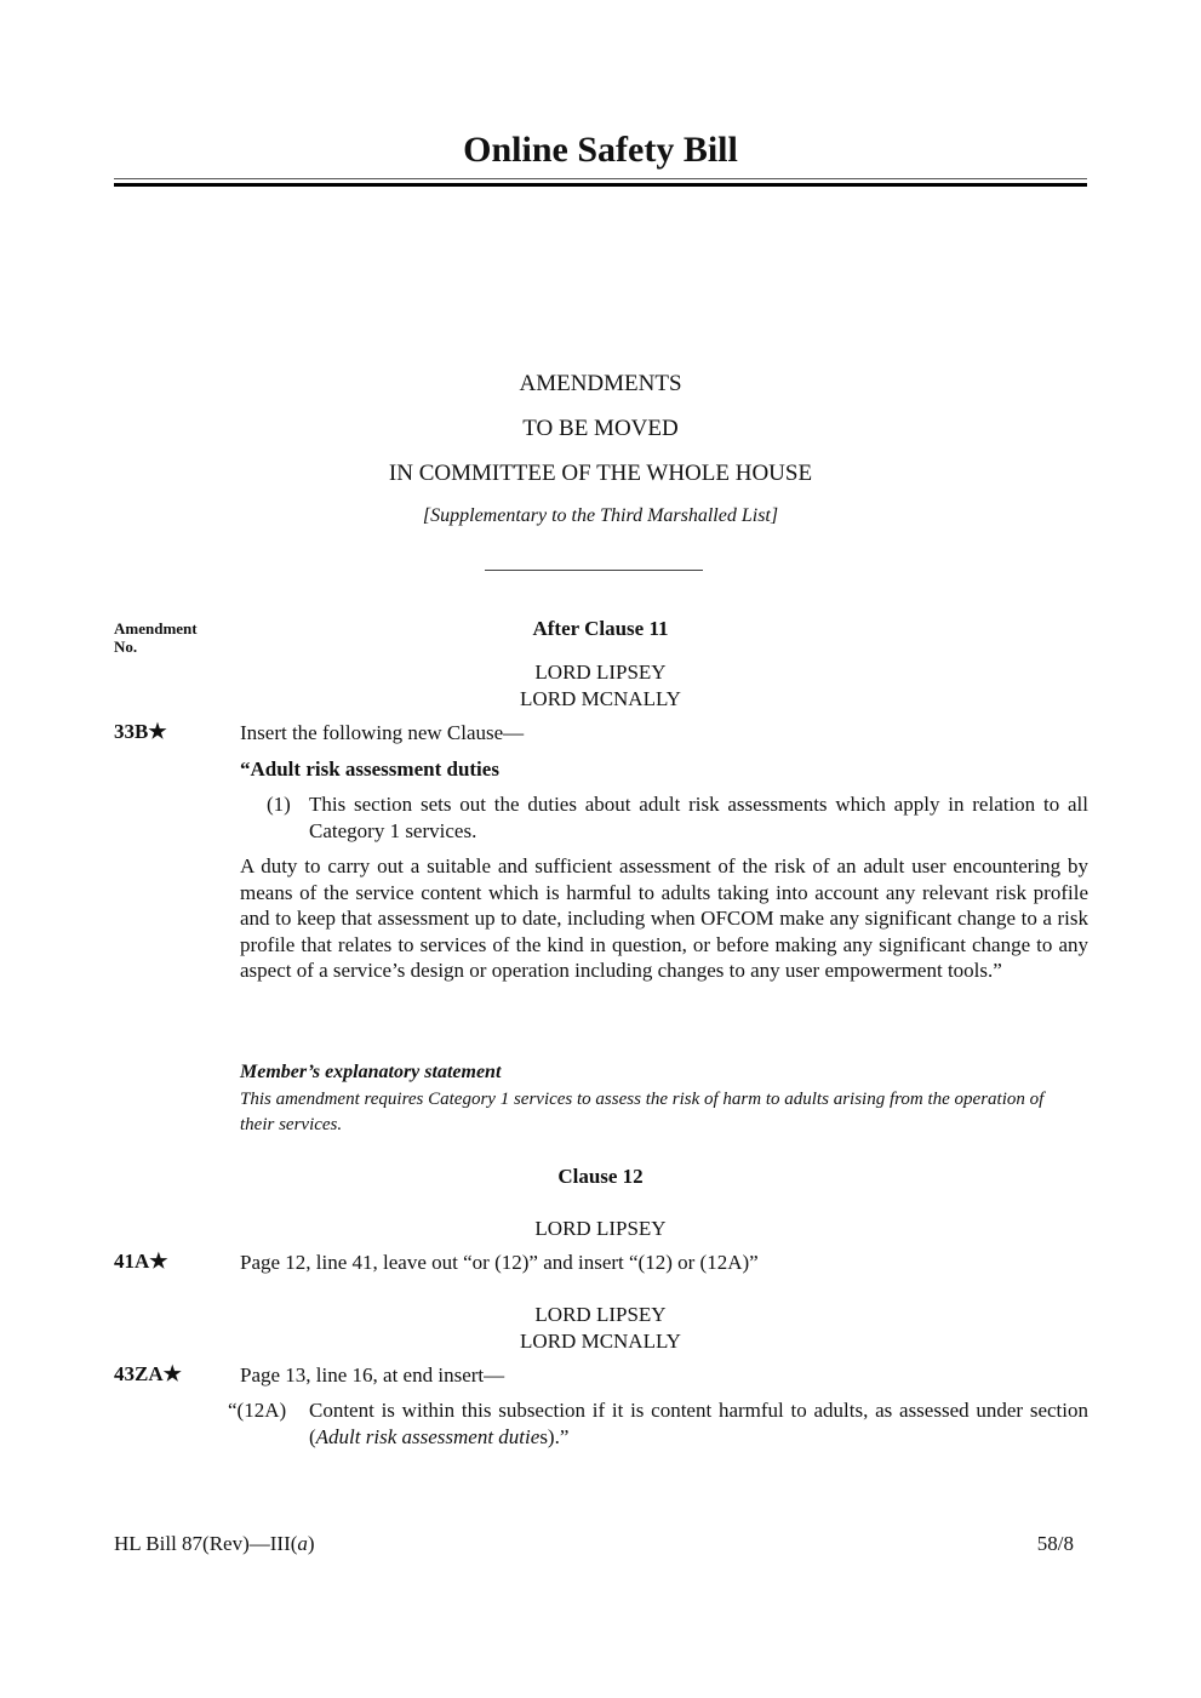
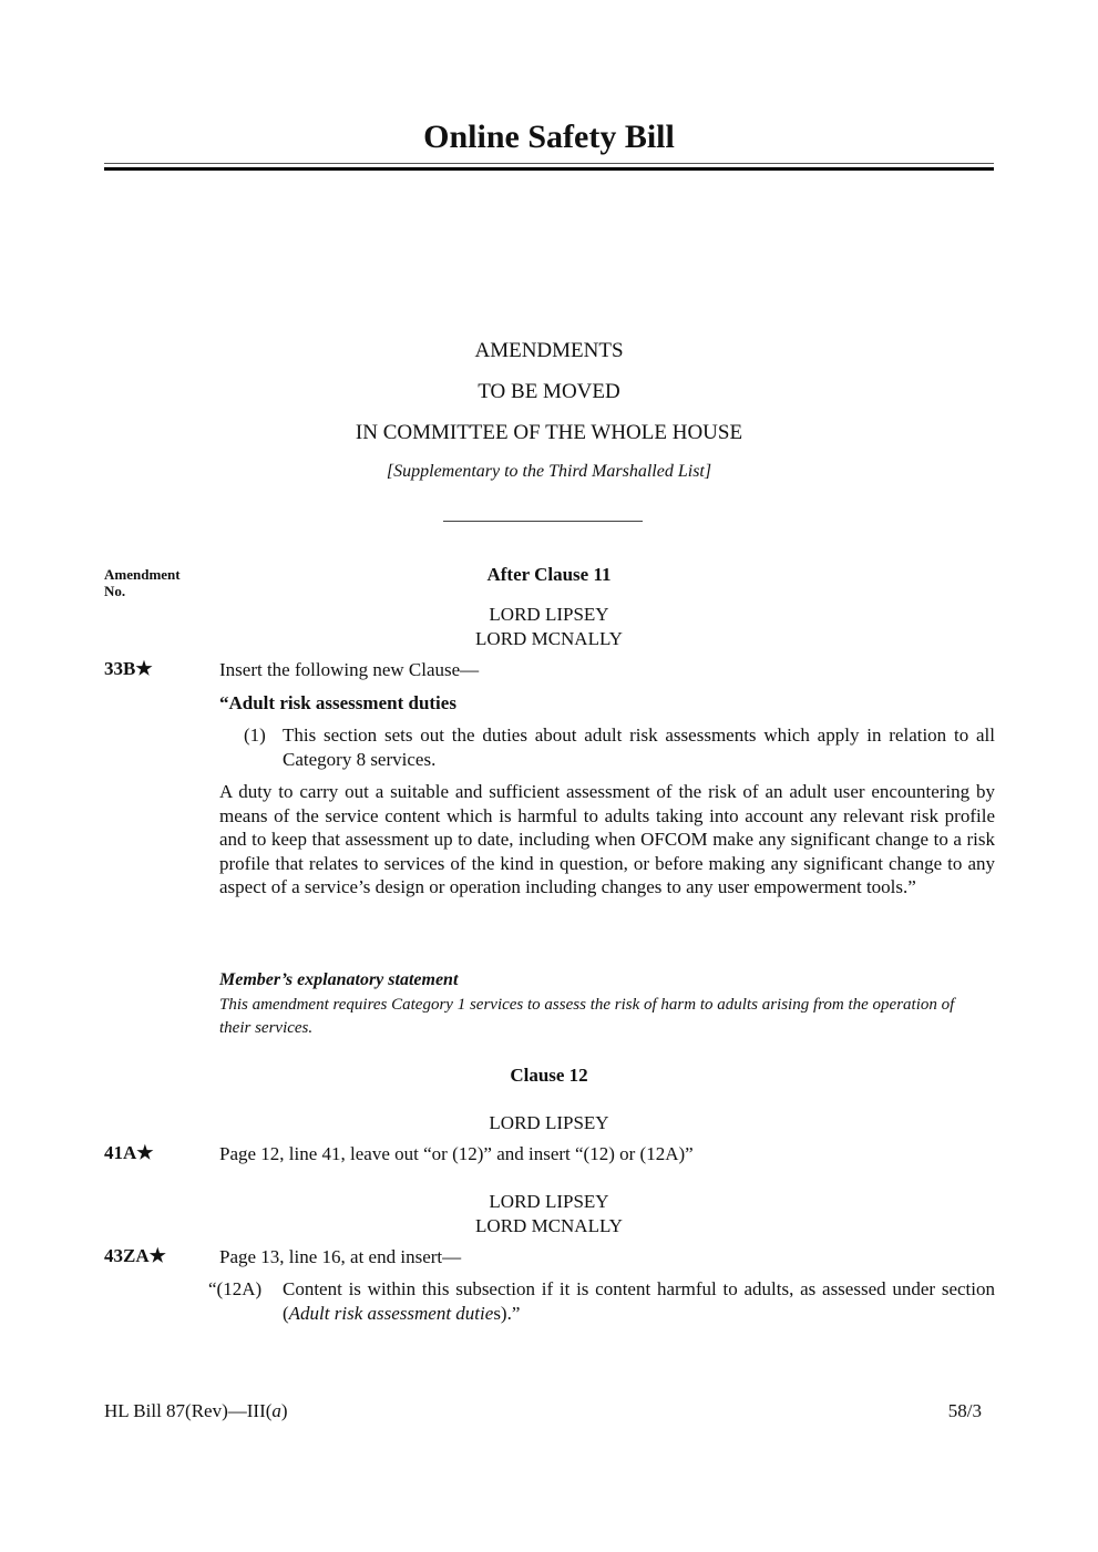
  Online Safety Bill
  AMENDMENTS
  TO BE MOVED
  IN COMMITTEE OF THE WHOLE HOUSE
  [Supplementary to the Third Marshalled List]
  Amendment
  No.
  After Clause 11
  LORD LIPSEY
  LORD MCNALLY
  33B★
  Insert the following new Clause—
  “Adult risk assessment duties
  (1)
- This section sets out the duties about adult risk assessments which apply in relation to all Category 1 services.
+ This section sets out the duties about adult risk assessments which apply in relation to all Category 8 services.
  A duty to carry out a suitable and sufficient assessment of the risk of an adult user encountering by means of the service content which is harmful to adults taking into account any relevant risk profile and to keep that assessment up to date, including when OFCOM make any significant change to a risk profile that relates to services of the kind in question, or before making any significant change to any aspect of a service’s design or operation including changes to any user empowerment tools.”
  Member’s explanatory statement
  This amendment requires Category 1 services to assess the risk of harm to adults arising from the operation of their services.
  Clause 12
  LORD LIPSEY
  41A★
  Page 12, line 41, leave out “or (12)” and insert “(12) or (12A)”
  LORD LIPSEY
  LORD MCNALLY
  43ZA★
  Page 13, line 16, at end insert—
  “(12A)
  Content is within this subsection if it is content harmful to adults, as assessed under section (Adult risk assessment duties).”
  HL Bill 87(Rev)—III(a)
- 58/8
+ 58/3
